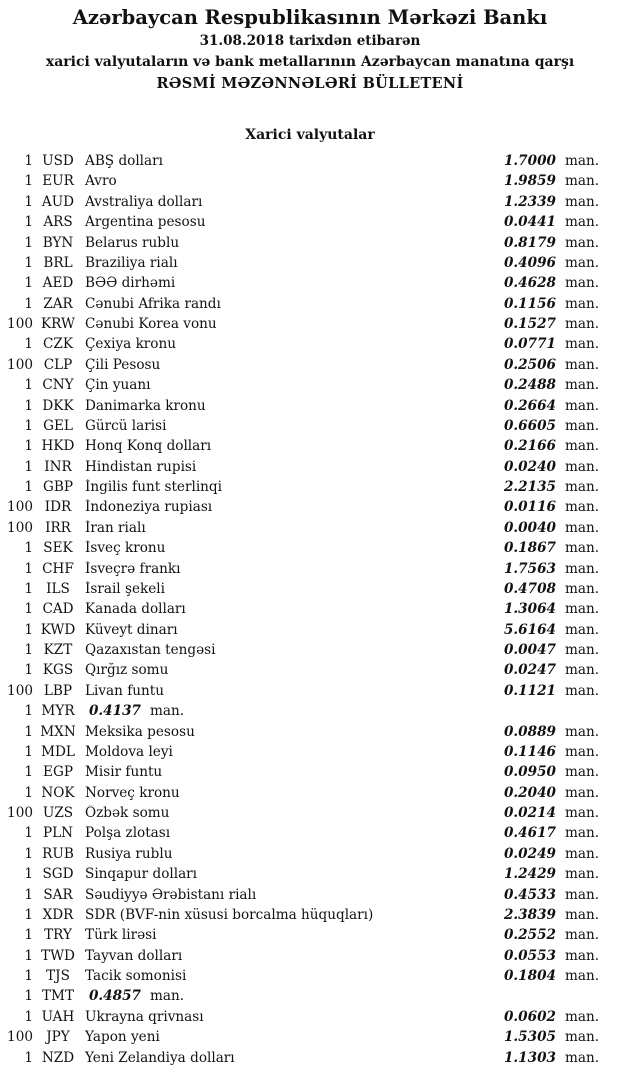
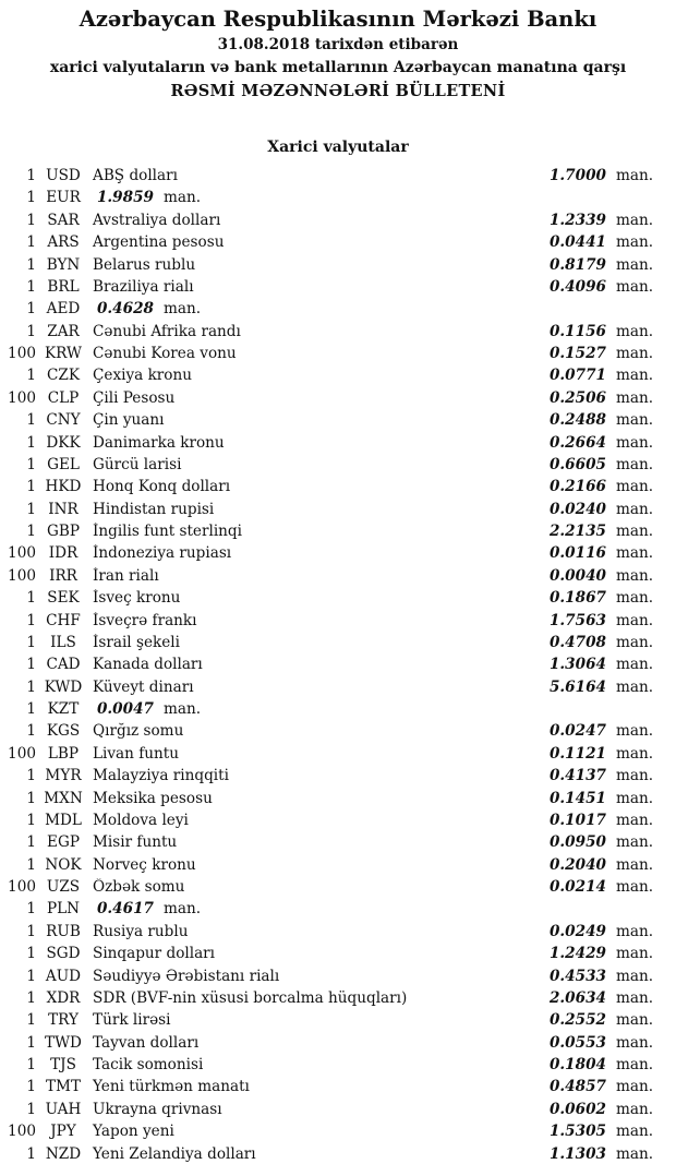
  Azərbaycan Respublikasının Mərkəzi Bankı
  31.08.2018 tarixdən etibarən
  xarici valyutaların və bank metallarının Azərbaycan manatına qarşı
  RƏSMİ MƏZƏNNƏLƏRİ BÜLLETENİ
  Xarici valyutalar
  1
  USD
  ABŞ dolları
  1.7000
  man.
  1
  EUR
- Avro
  1.9859
  man.
  1
- AUD
+ SAR
  Avstraliya dolları
  1.2339
  man.
  1
  ARS
  Argentina pesosu
  0.0441
  man.
  1
  BYN
  Belarus rublu
  0.8179
  man.
  1
  BRL
  Braziliya rialı
  0.4096
  man.
  1
  AED
- BƏƏ dirhəmi
  0.4628
  man.
  1
  ZAR
  Cənubi Afrika randı
  0.1156
  man.
  100
  KRW
  Cənubi Korea vonu
  0.1527
  man.
  1
  CZK
  Çexiya kronu
  0.0771
  man.
  100
  CLP
  Çili Pesosu
  0.2506
  man.
  1
  CNY
  Çin yuanı
  0.2488
  man.
  1
  DKK
  Danimarka kronu
  0.2664
  man.
  1
  GEL
  Gürcü larisi
  0.6605
  man.
  1
  HKD
  Honq Konq dolları
  0.2166
  man.
  1
  INR
  Hindistan rupisi
  0.0240
  man.
  1
  GBP
  İngilis funt sterlinqi
  2.2135
  man.
  100
  IDR
  İndoneziya rupiası
  0.0116
  man.
  100
  IRR
  İran rialı
  0.0040
  man.
  1
  SEK
  İsveç kronu
  0.1867
  man.
  1
  CHF
  İsveçrə frankı
  1.7563
  man.
  1
  ILS
  İsrail şekeli
  0.4708
  man.
  1
  CAD
  Kanada dolları
  1.3064
  man.
  1
  KWD
  Küveyt dinarı
  5.6164
  man.
  1
  KZT
- Qazaxıstan tengəsi
  0.0047
  man.
  1
  KGS
  Qırğız somu
  0.0247
  man.
  100
  LBP
  Livan funtu
  0.1121
  man.
  1
  MYR
+ Malayziya rinqqiti
  0.4137
  man.
  1
  MXN
  Meksika pesosu
- 0.0889
+ 0.1451
  man.
  1
  MDL
  Moldova leyi
- 0.1146
+ 0.1017
  man.
  1
  EGP
  Misir funtu
  0.0950
  man.
  1
  NOK
  Norveç kronu
  0.2040
  man.
  100
  UZS
  Özbək somu
  0.0214
  man.
  1
  PLN
- Polşa zlotası
  0.4617
  man.
  1
  RUB
  Rusiya rublu
  0.0249
  man.
  1
  SGD
  Sinqapur dolları
  1.2429
  man.
  1
- SAR
+ AUD
  Səudiyyə Ərəbistanı rialı
  0.4533
  man.
  1
  XDR
  SDR (BVF-nin xüsusi borcalma hüquqları)
- 2.3839
+ 2.0634
  man.
  1
  TRY
  Türk lirəsi
  0.2552
  man.
  1
  TWD
  Tayvan dolları
  0.0553
  man.
  1
  TJS
  Tacik somonisi
  0.1804
  man.
  1
  TMT
+ Yeni türkmən manatı
  0.4857
  man.
  1
  UAH
  Ukrayna qrivnası
  0.0602
  man.
  100
  JPY
  Yapon yeni
  1.5305
  man.
  1
  NZD
  Yeni Zelandiya dolları
  1.1303
  man.
